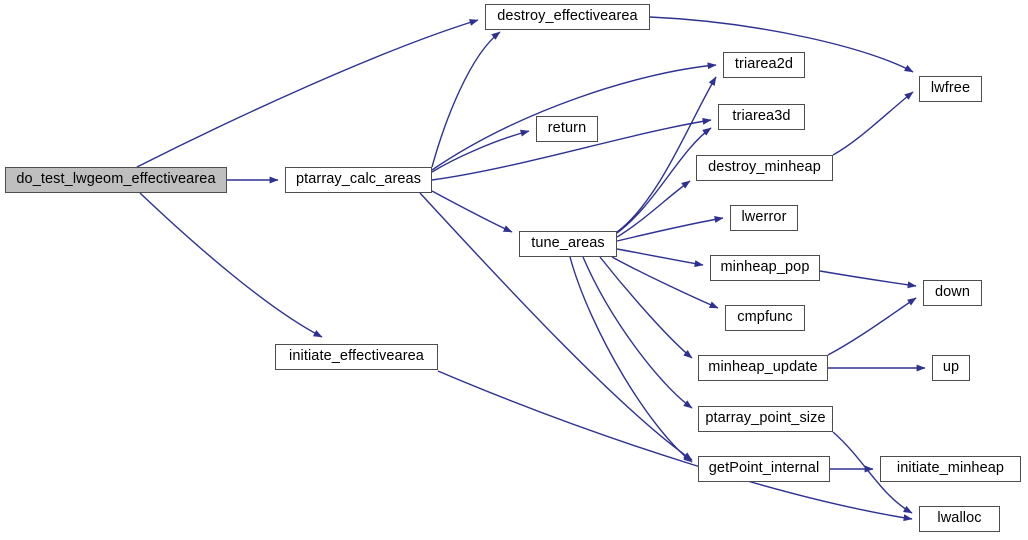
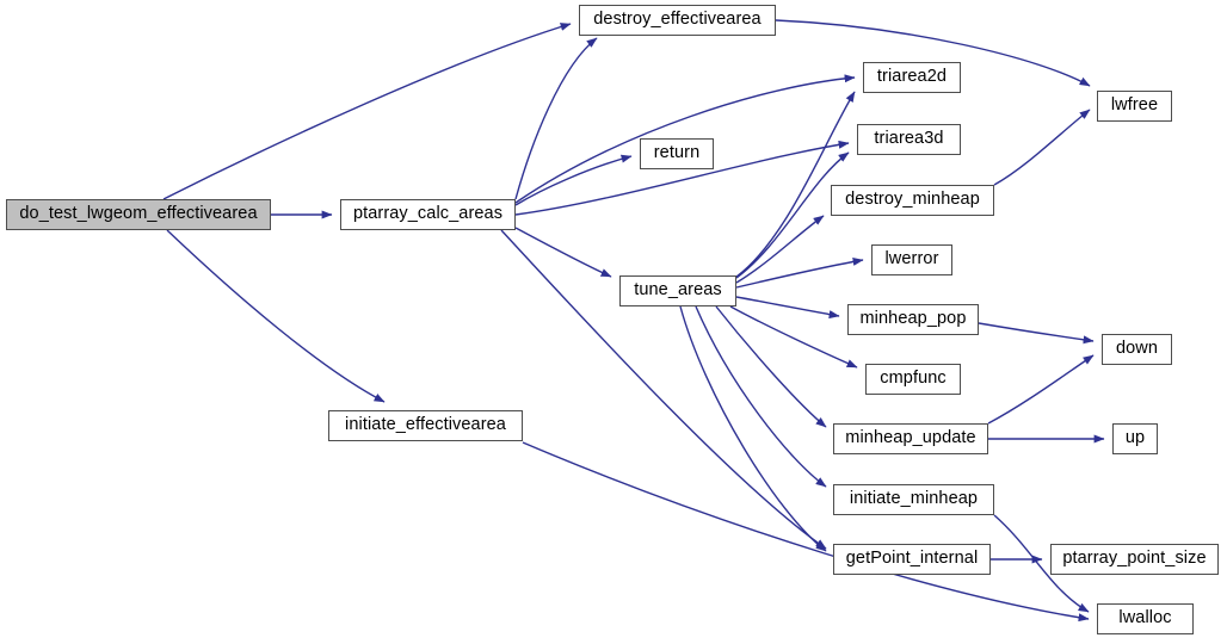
  do_test_lwgeom_effectivearea
  ptarray_calc_areas
  initiate_effectivearea
  destroy_effectivearea
  return
  tune_areas
  triarea2d
  triarea3d
  destroy_minheap
  lwerror
  minheap_pop
  cmpfunc
  minheap_update
- ptarray_point_size
+ initiate_minheap
  getPoint_internal
  lwfree
  down
  up
- initiate_minheap
+ ptarray_point_size
  lwalloc
